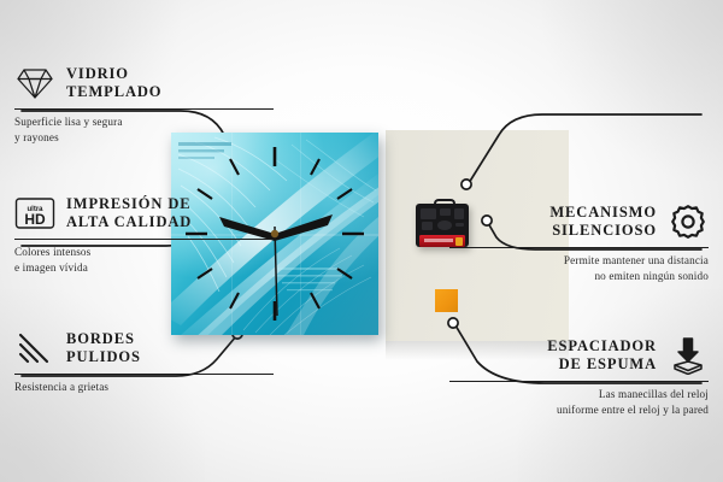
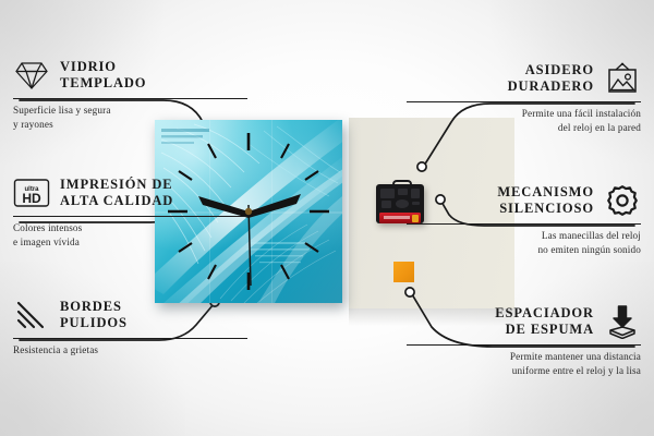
  VIDRIO
  TEMPLADO
  Superficie lisa y segura
  y rayones
  HD
  IMPRESIÓN DE
  ALTA CALIDAD
  Colores intensos
  e imagen vívida
  BORDES
  PULIDOS
  Resistencia a grietas
+ ASIDERO
+ DURADERO
+ Permite una fácil instalación
+ del reloj en la pared
  MECANISMO
  SILENCIOSO
- Permite mantener una distancia
+ Las manecillas del reloj
  no emiten ningún sonido
  ESPACIADOR
  DE ESPUMA
- Las manecillas del reloj
+ Permite mantener una distancia
- uniforme entre el reloj y la pared
+ uniforme entre el reloj y la lisa
